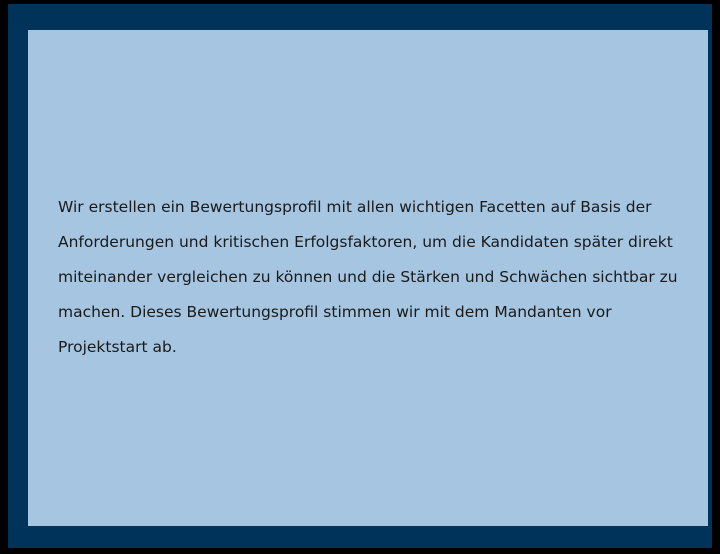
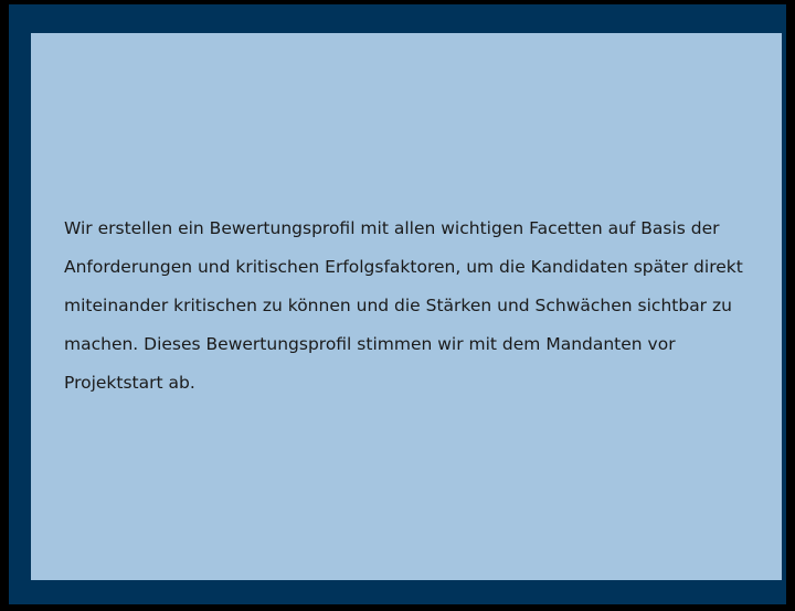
- Wir erstellen ein Bewertungsprofil mit allen wichtigen Facetten auf Basis der Anforderungen und kritischen Erfolgsfaktoren, um die Kandidaten später direkt miteinander vergleichen zu können und die Stärken und Schwächen sichtbar zu machen. Dieses Bewertungsprofil stimmen wir mit dem Mandanten vor Projektstart ab.
+ Wir erstellen ein Bewertungsprofil mit allen wichtigen Facetten auf Basis der Anforderungen und kritischen Erfolgsfaktoren, um die Kandidaten später direkt miteinander kritischen zu können und die Stärken und Schwächen sichtbar zu machen. Dieses Bewertungsprofil stimmen wir mit dem Mandanten vor Projektstart ab.
